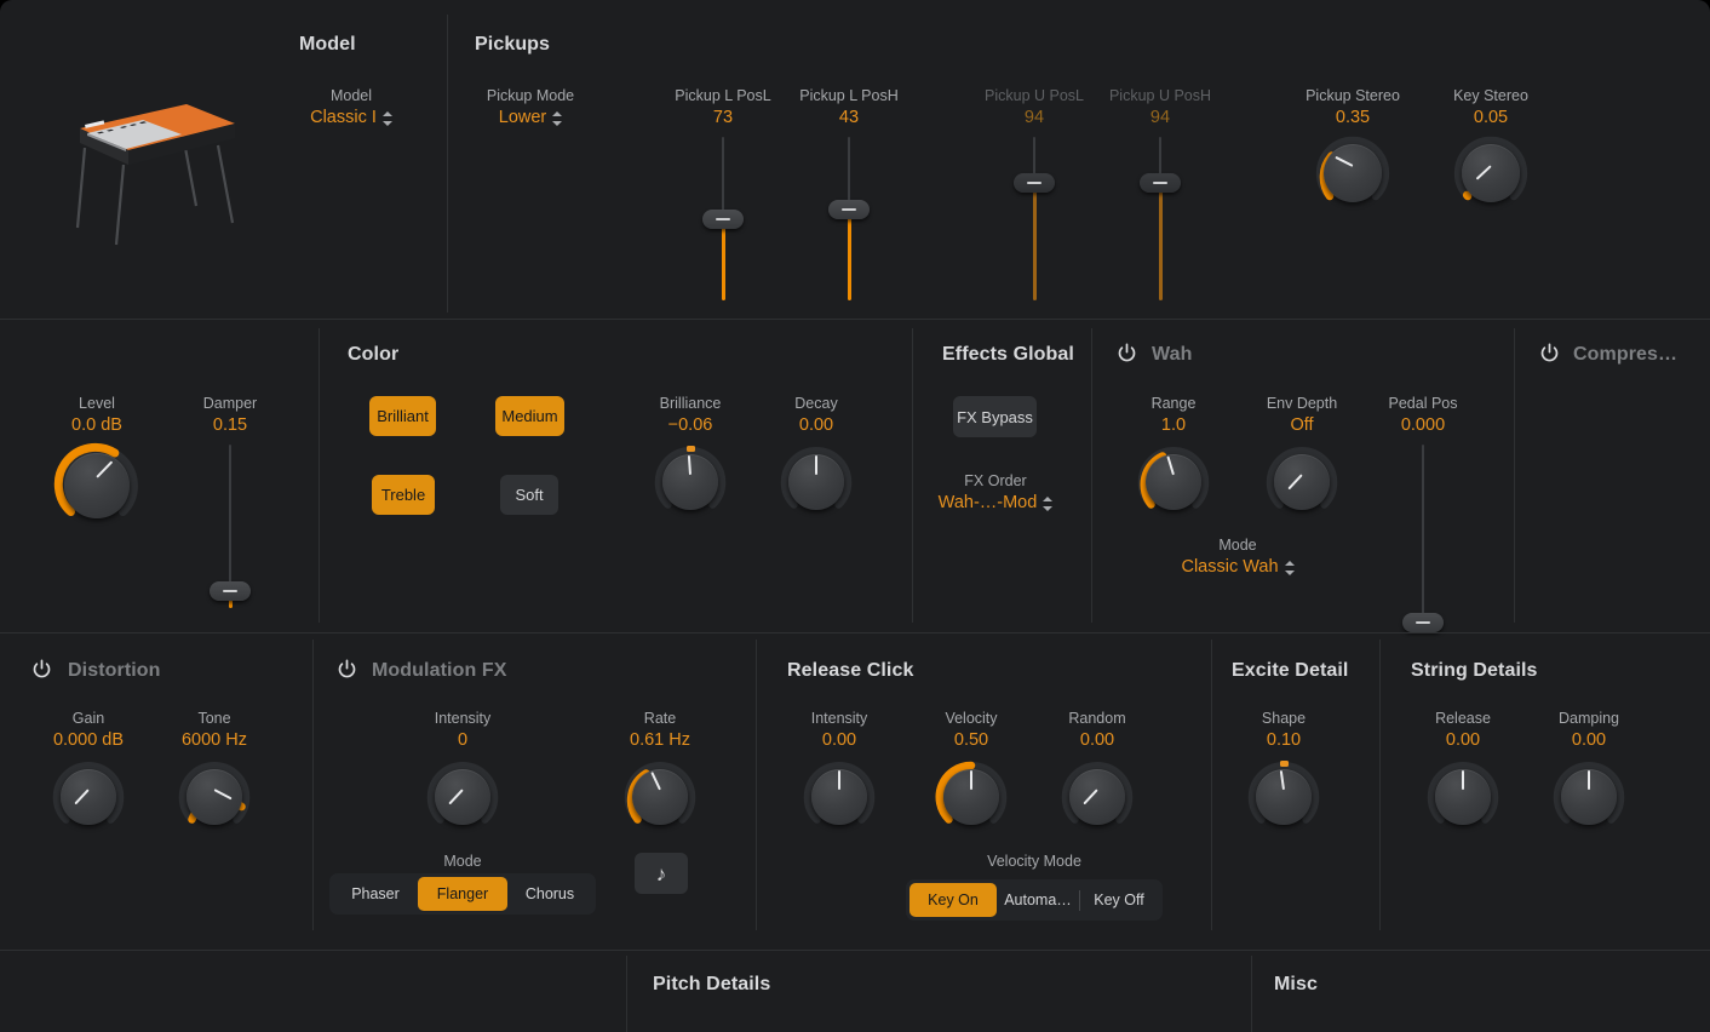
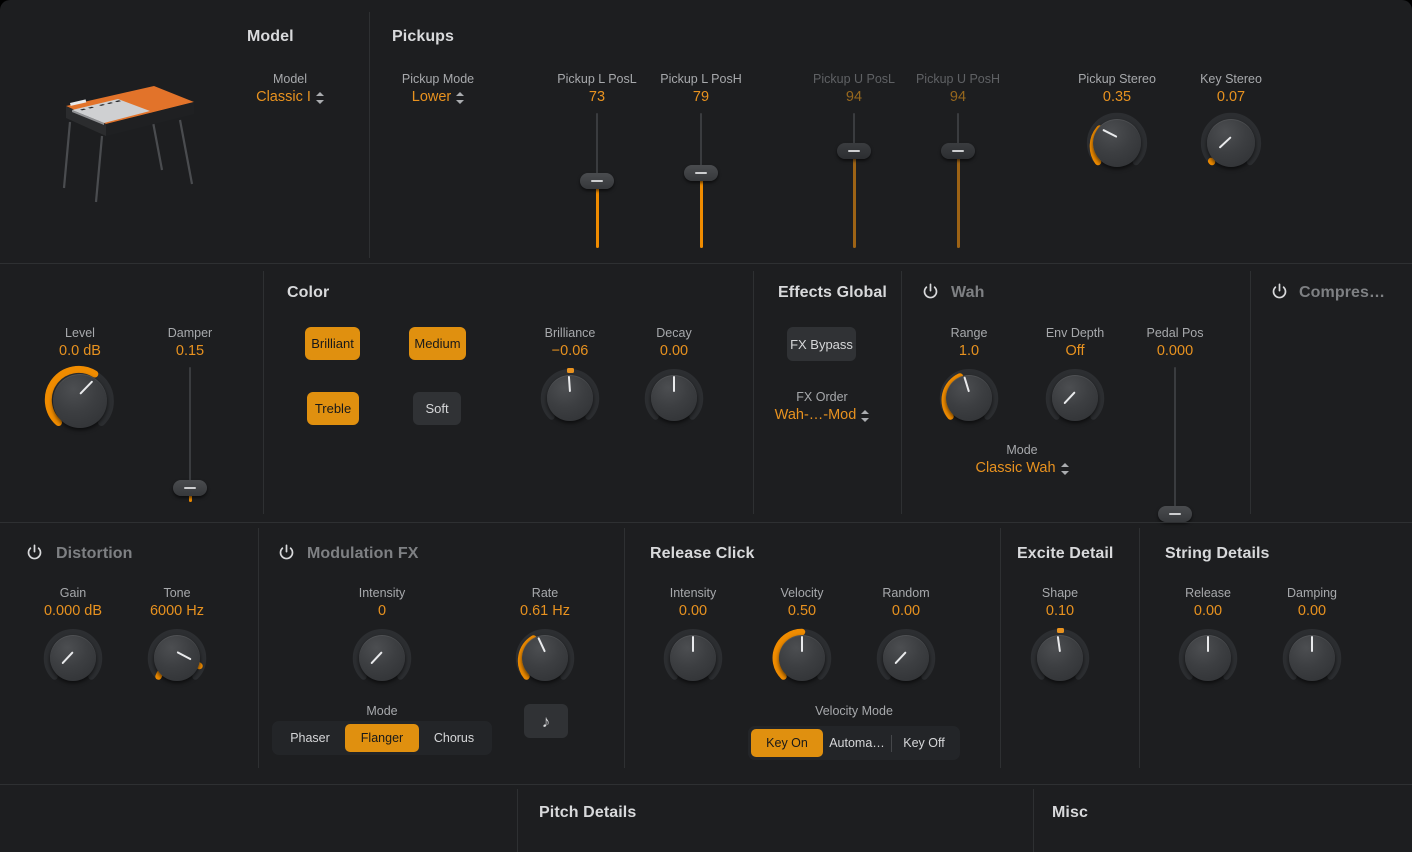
  Model
  Model
  Classic I
  Pickups
  Pickup Mode
  Lower
  Pickup L PosL
  73
  Pickup L PosH
- 43
+ 79
  Pickup U PosL
  94
  Pickup U PosH
  94
  Pickup Stereo
  0.35
  Key Stereo
- 0.05
+ 0.07
  Level
  0.0 dB
  Damper
  0.15
  Color
  Brilliant
  Medium
  Treble
  Soft
  Brilliance
  −0.06
  Decay
  0.00
  Effects Global
  FX Bypass
  FX Order
  Wah-…-Mod
  Wah
  Range
  1.0
  Env Depth
  Off
  Mode
  Classic Wah
  Pedal Pos
  0.000
  Compres…
  Distortion
  Gain
  0.000 dB
  Tone
  6000 Hz
  Modulation FX
  Intensity
  0
  Mode
  Phaser
  Flanger
  Chorus
  Rate
  0.61 Hz
  ♪
  Release Click
  Intensity
  0.00
  Velocity
  0.50
  Random
  0.00
  Velocity Mode
  Key On
  Automa…
  Key Off
  Excite Detail
  Shape
  0.10
  String Details
  Release
  0.00
  Damping
  0.00
  Pitch Details
  Misc
